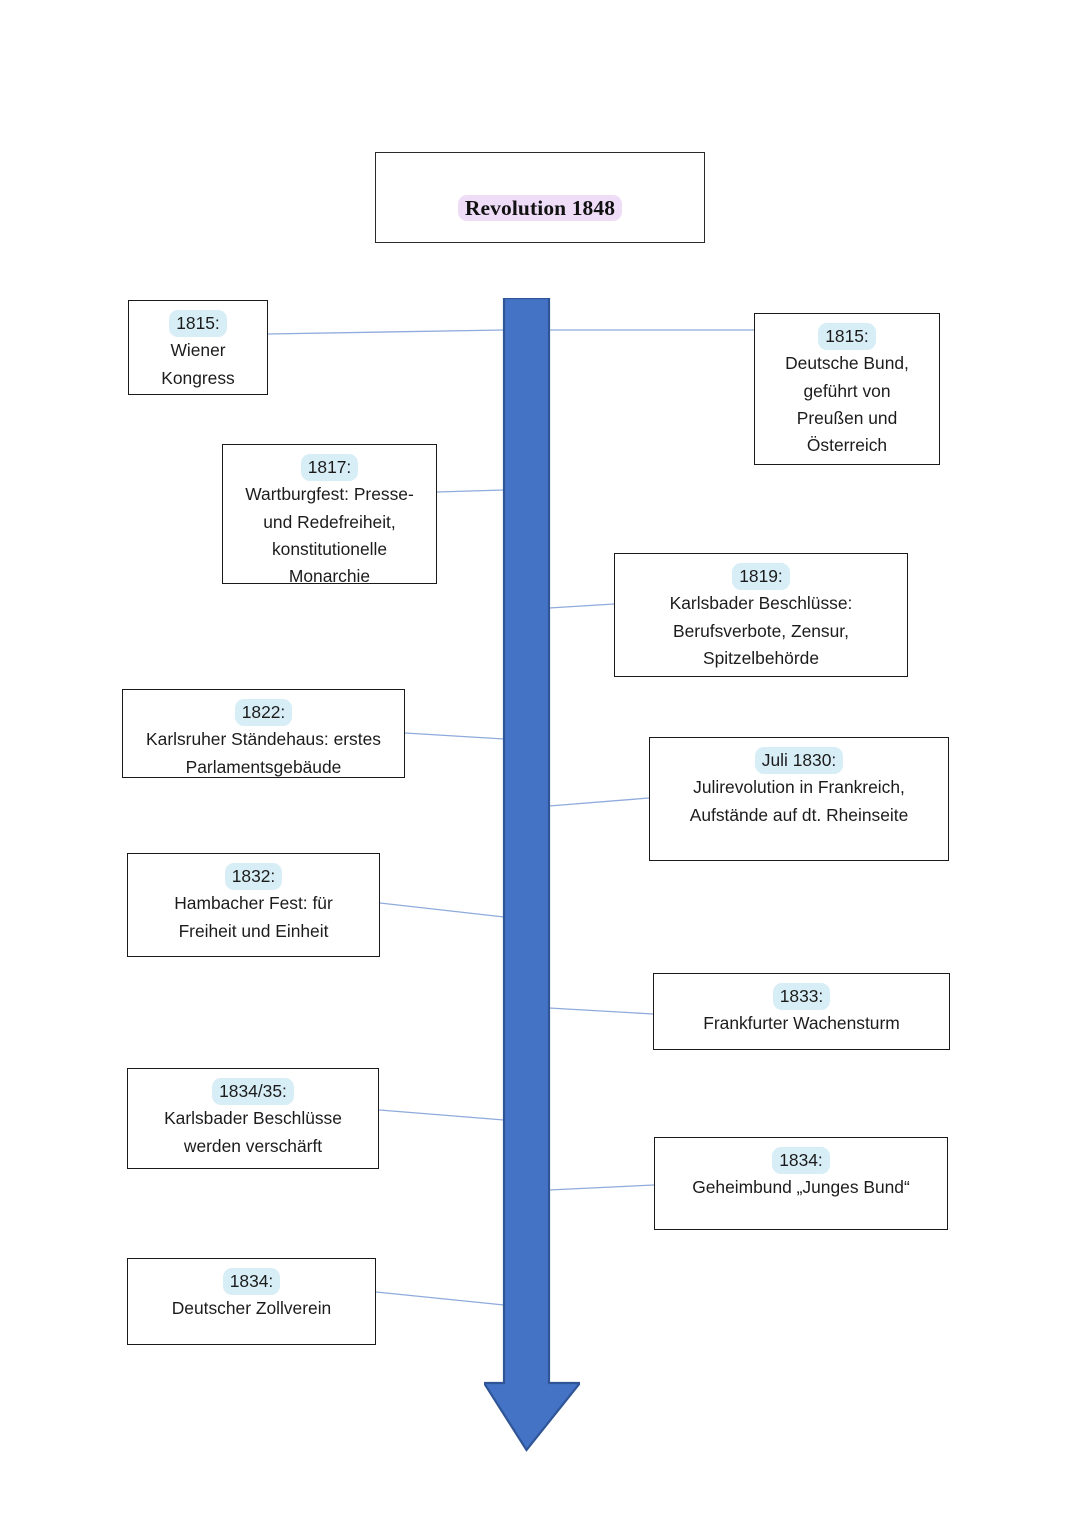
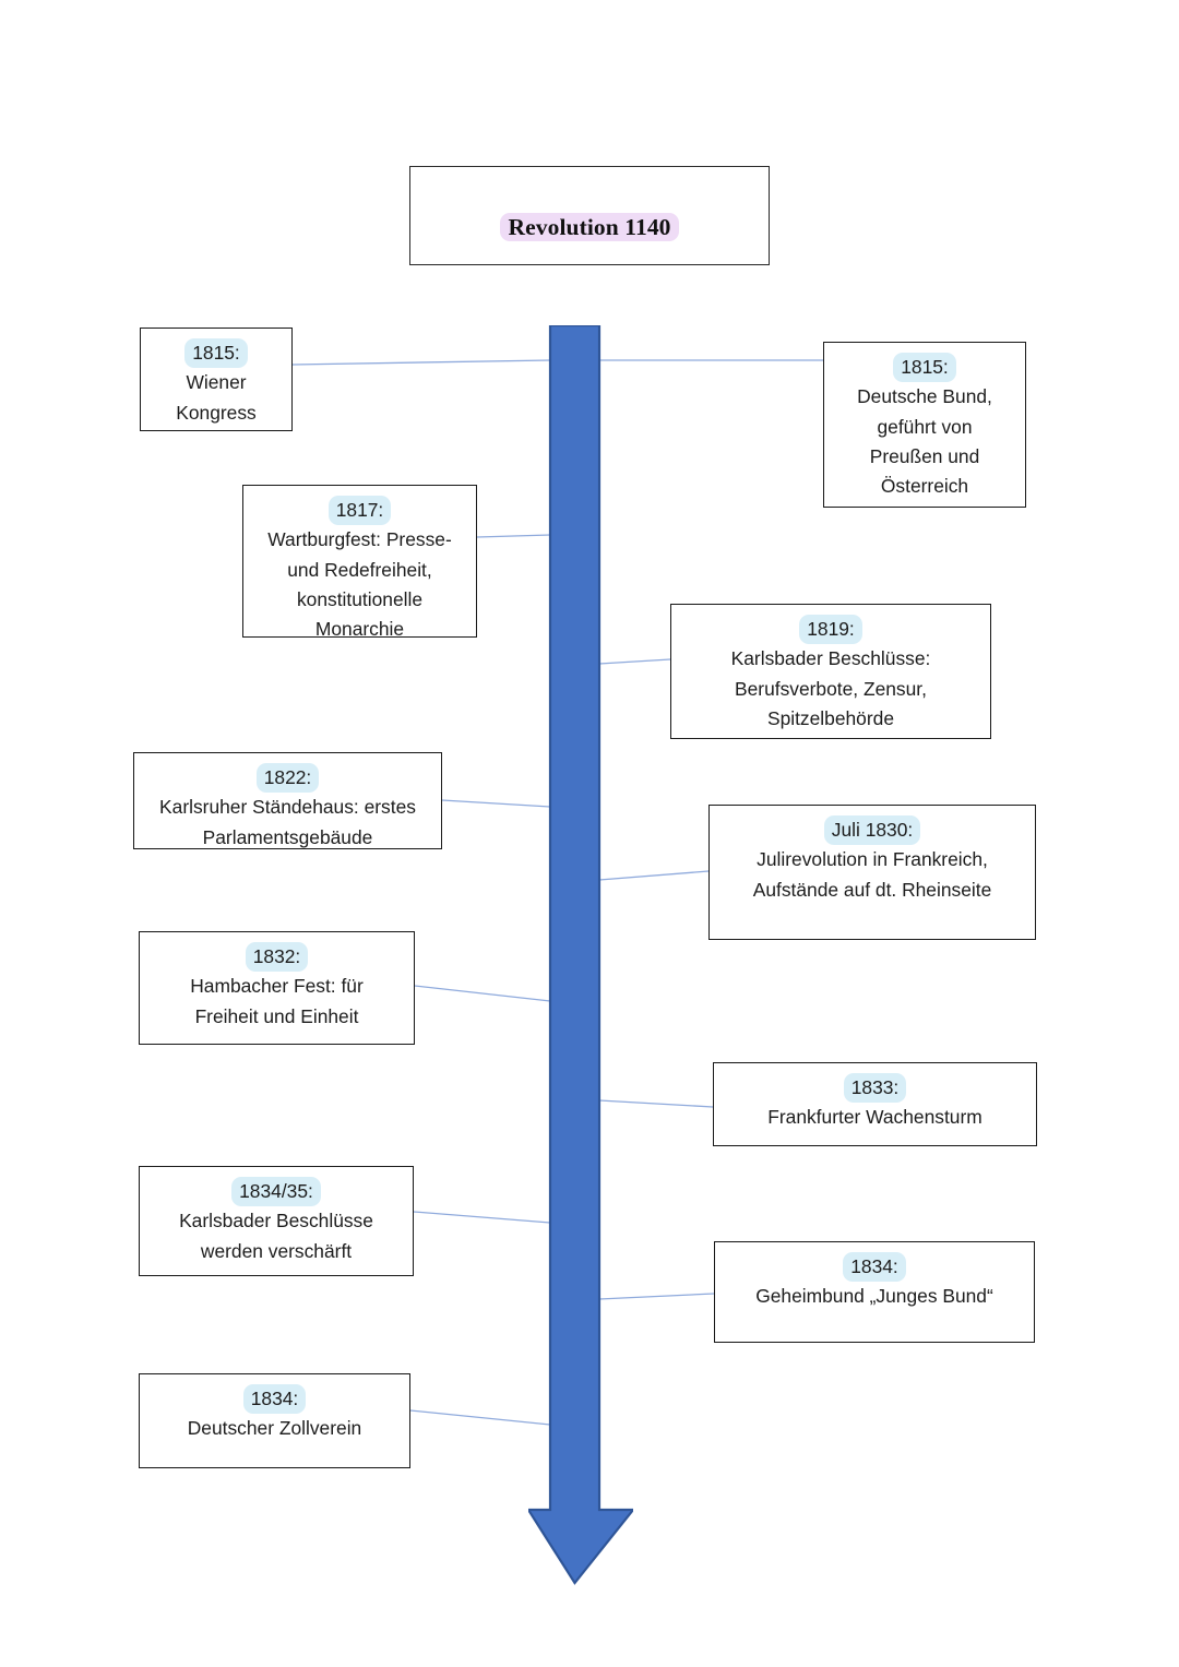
- Revolution 1848
+ Revolution 1140
  1815:
  Wiener
  Kongress
  1815:
  Deutsche Bund,
  geführt von
  Preußen und
  Österreich
  1817:
  Wartburgfest: Presse-
  und Redefreiheit,
  konstitutionelle
  Monarchie
  1819:
  Karlsbader Beschlüsse:
  Berufsverbote, Zensur,
  Spitzelbehörde
  1822:
  Karlsruher Ständehaus: erstes
  Parlamentsgebäude
  Juli 1830:
  Julirevolution in Frankreich,
  Aufstände auf dt. Rheinseite
  1832:
  Hambacher Fest: für
  Freiheit und Einheit
  1833:
  Frankfurter Wachensturm
  1834/35:
  Karlsbader Beschlüsse
  werden verschärft
  1834:
  Geheimbund „Junges Bund“
  1834:
  Deutscher Zollverein
